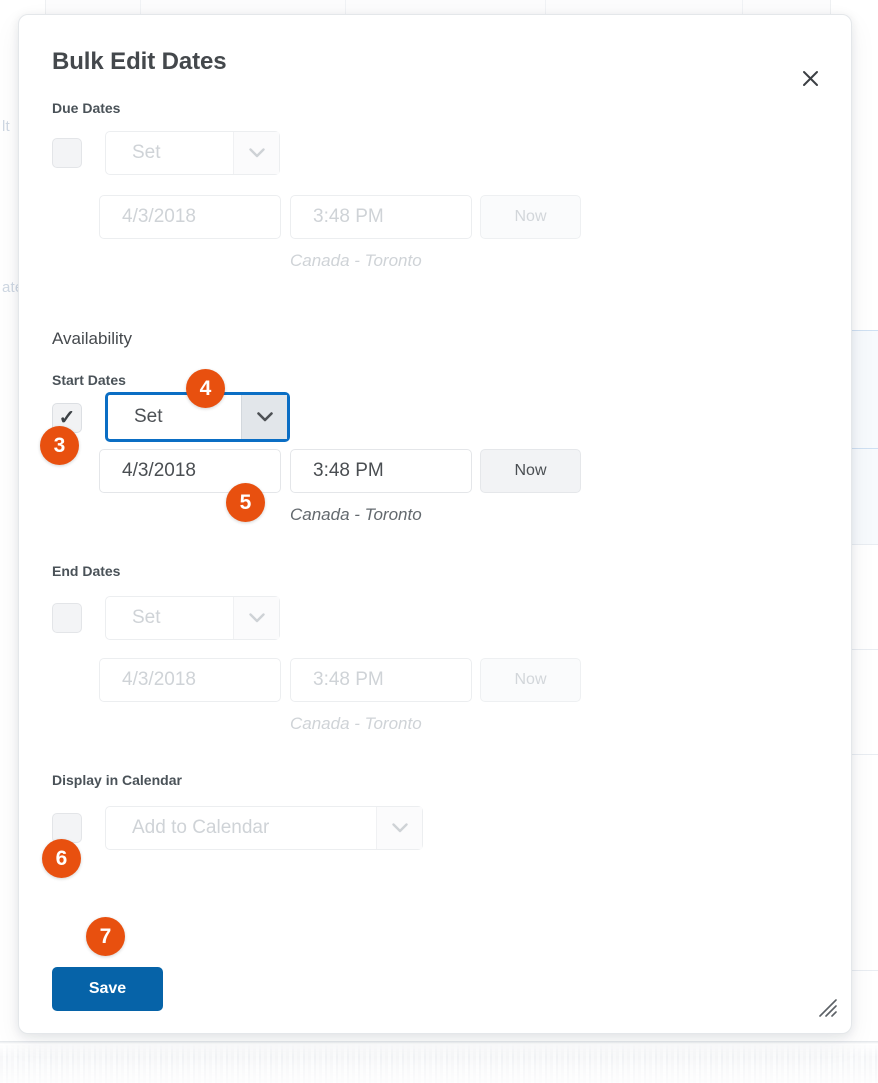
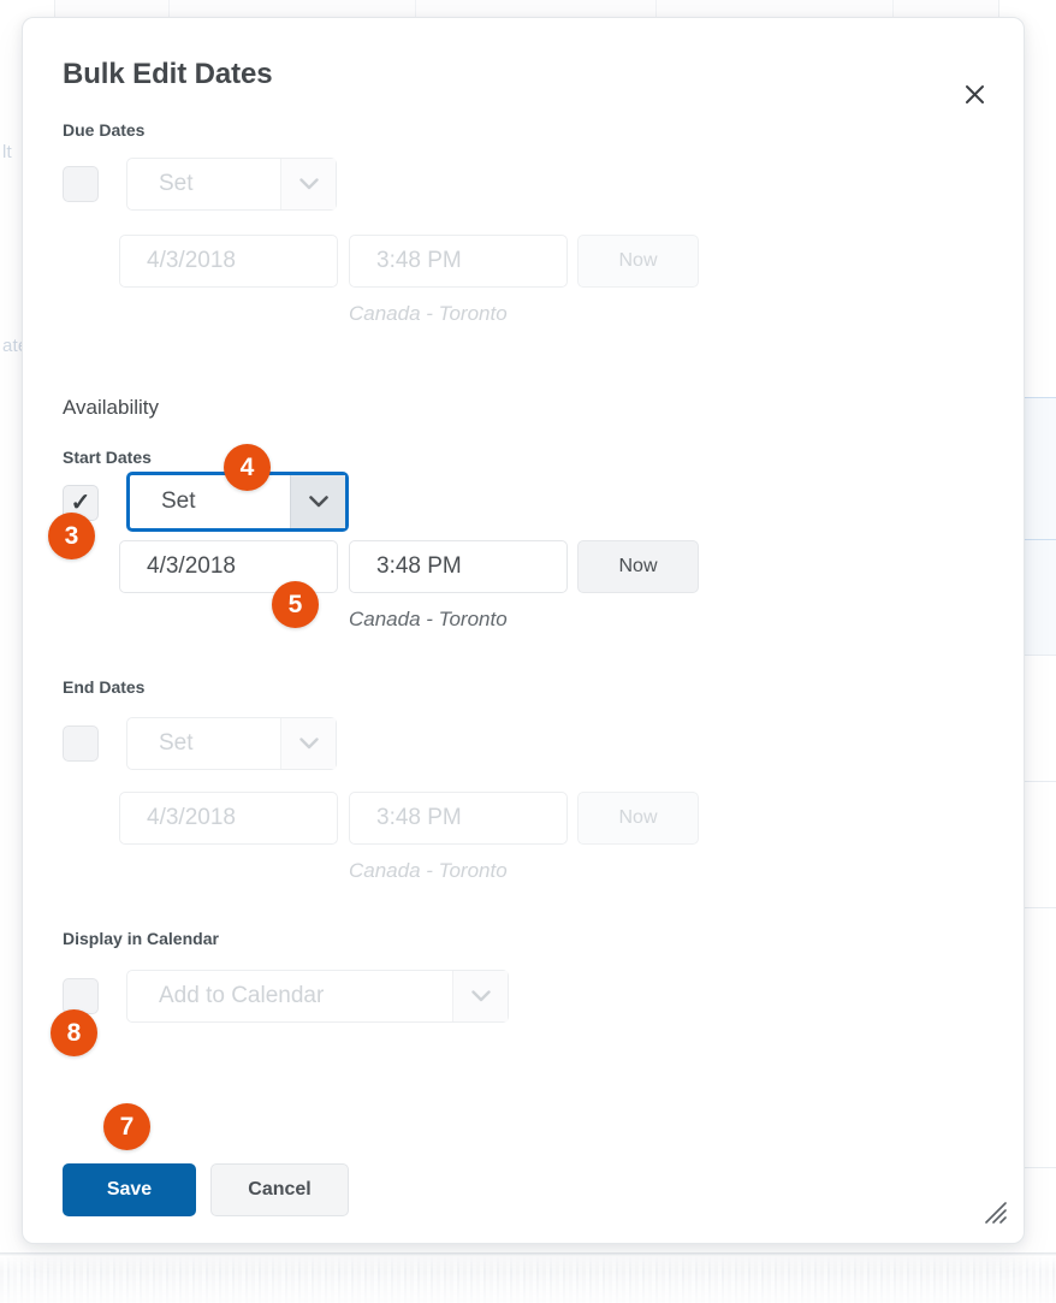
  lt
  Bulk Edit Dates
  Due Dates
  Set
  4/3/2018
  3:48 PM
  Now
  Canada - Toronto
  Availability
  Start Dates
  ✓
  Set
  4/3/2018
  3:48 PM
  Now
  Canada - Toronto
  End Dates
  Set
  4/3/2018
  3:48 PM
  Now
  Canada - Toronto
  Display in Calendar
  Add to Calendar
  Save
+ Cancel
  4
  3
  5
- 6
+ 8
  7
